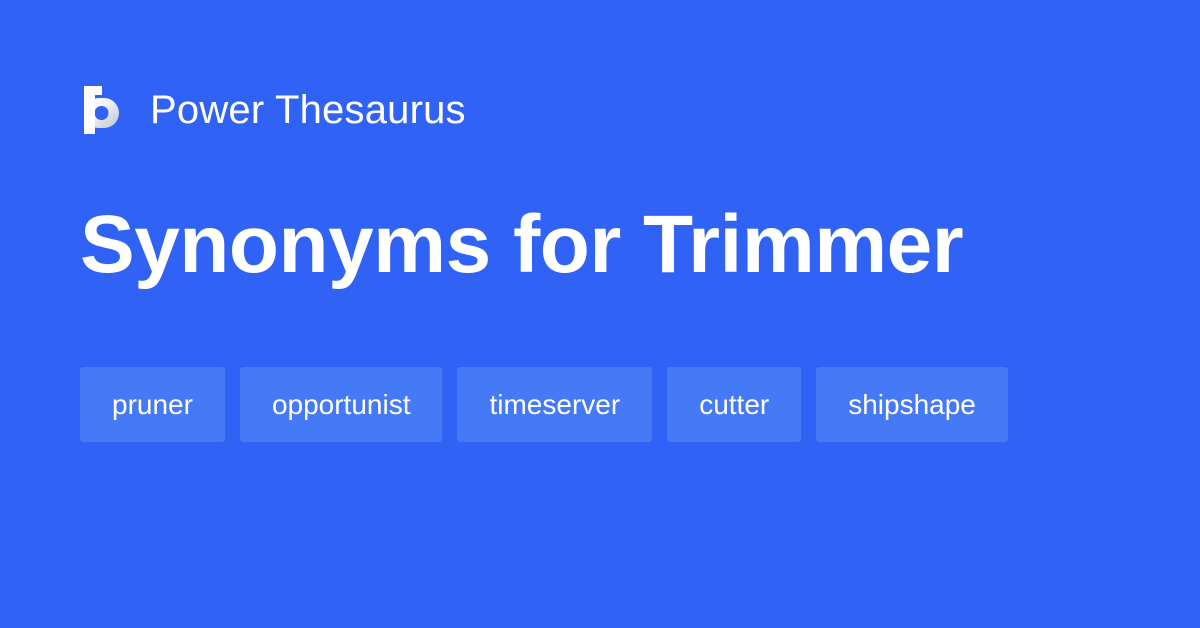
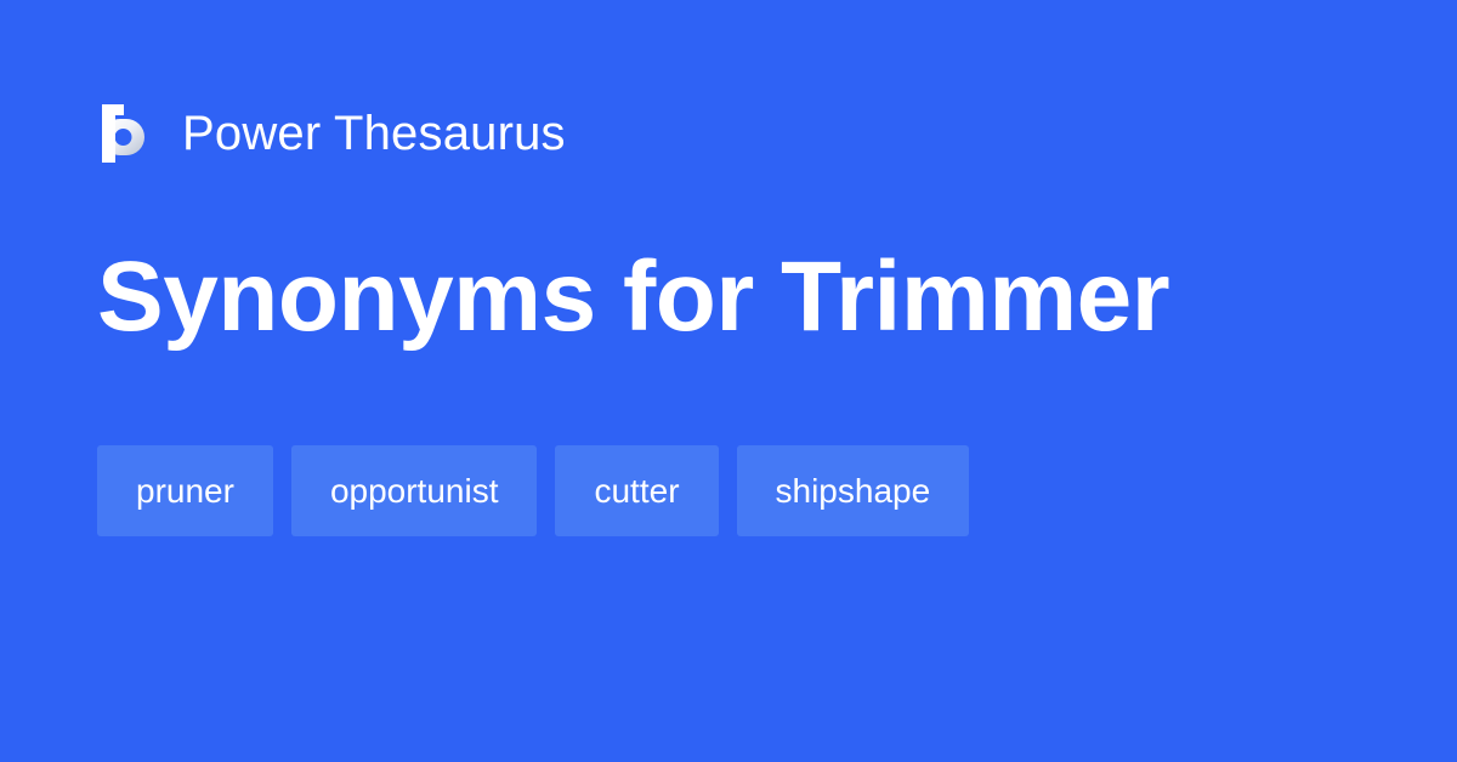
  Power Thesaurus
  Synonyms for Trimmer
  pruner
  opportunist
- timeserver
  cutter
  shipshape
